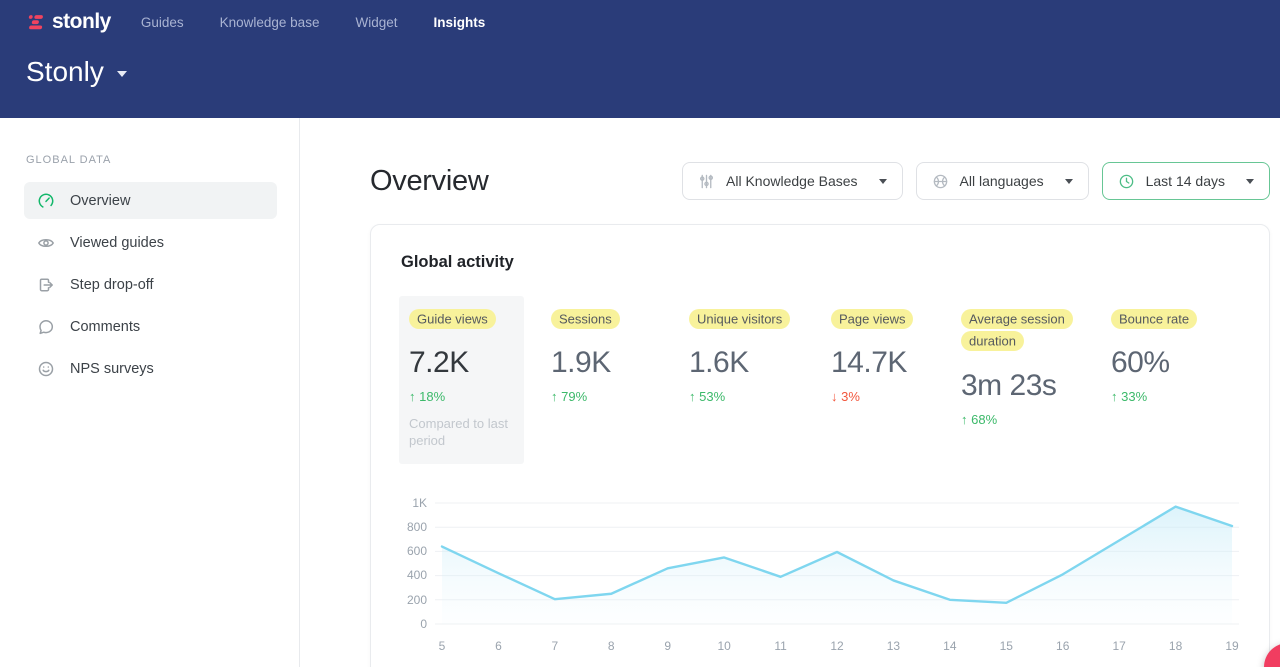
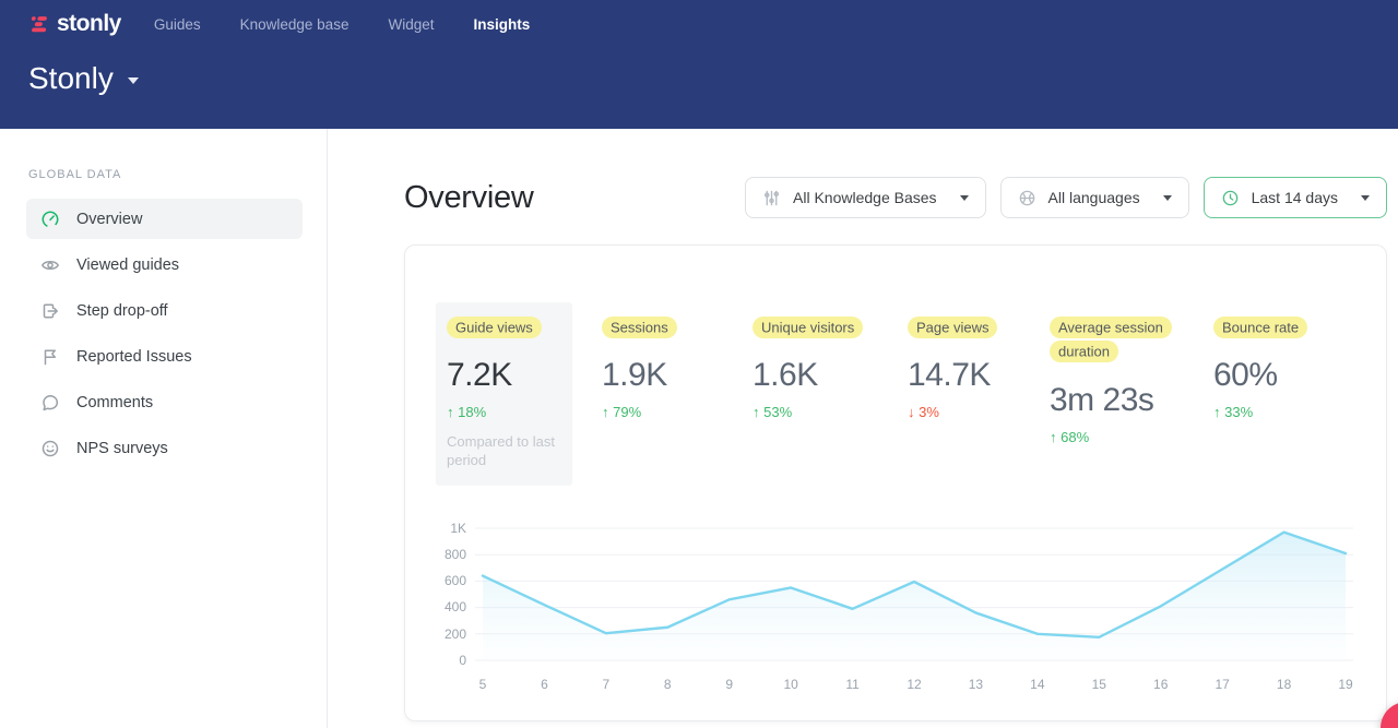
  stonly
  Guides
  Knowledge base
  Widget
  Insights
  Stonly
  GLOBAL DATA
  Overview
  Viewed guides
  Step drop-off
+ Reported Issues
  Comments
  NPS surveys
  Overview
  All Knowledge Bases
  All languages
  Last 14 days
- Global activity
  Guide views
  7.2K
  ↑ 18%
  Compared to last period
  Sessions
  1.9K
  ↑ 79%
  Unique visitors
  1.6K
  ↑ 53%
  Page views
  14.7K
  ↓ 3%
  Average session duration
  3m 23s
  ↑ 68%
  Bounce rate
  60%
  ↑ 33%
  1K
  800
  600
  400
  200
  0
  5
  6
  7
  8
  9
  10
  11
  12
  13
  14
  15
  16
  17
  18
  19
